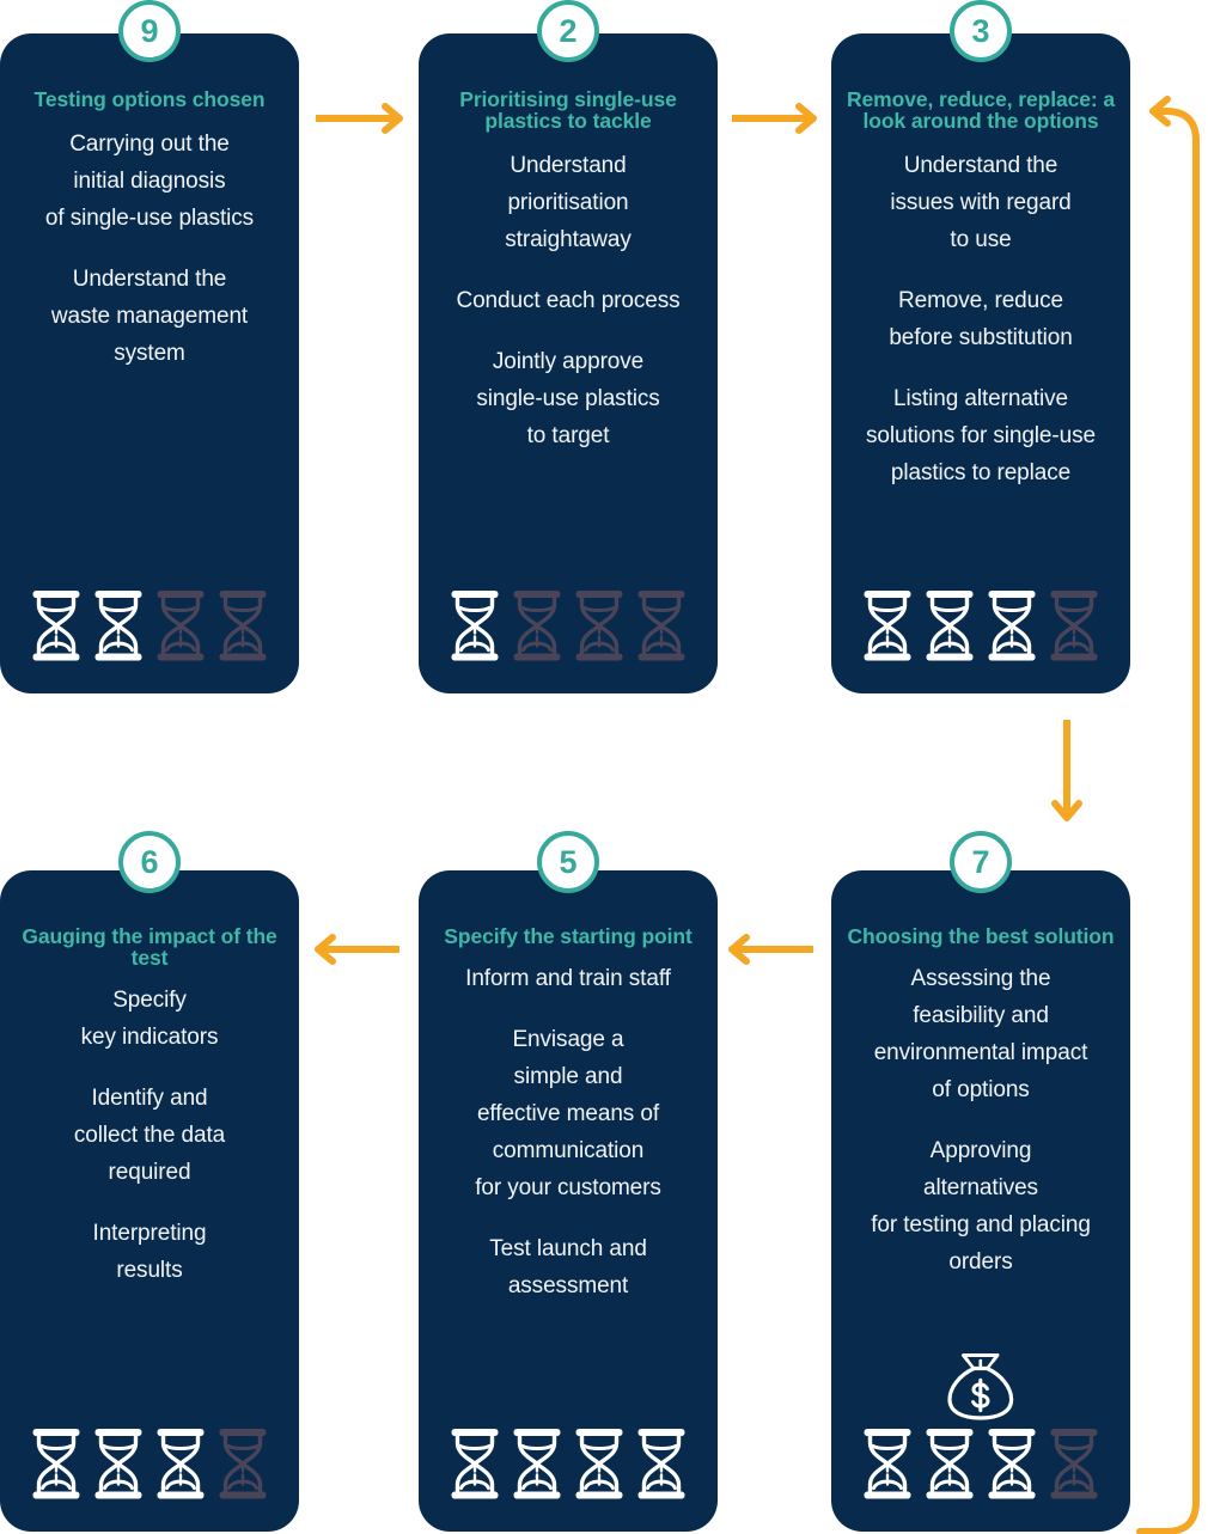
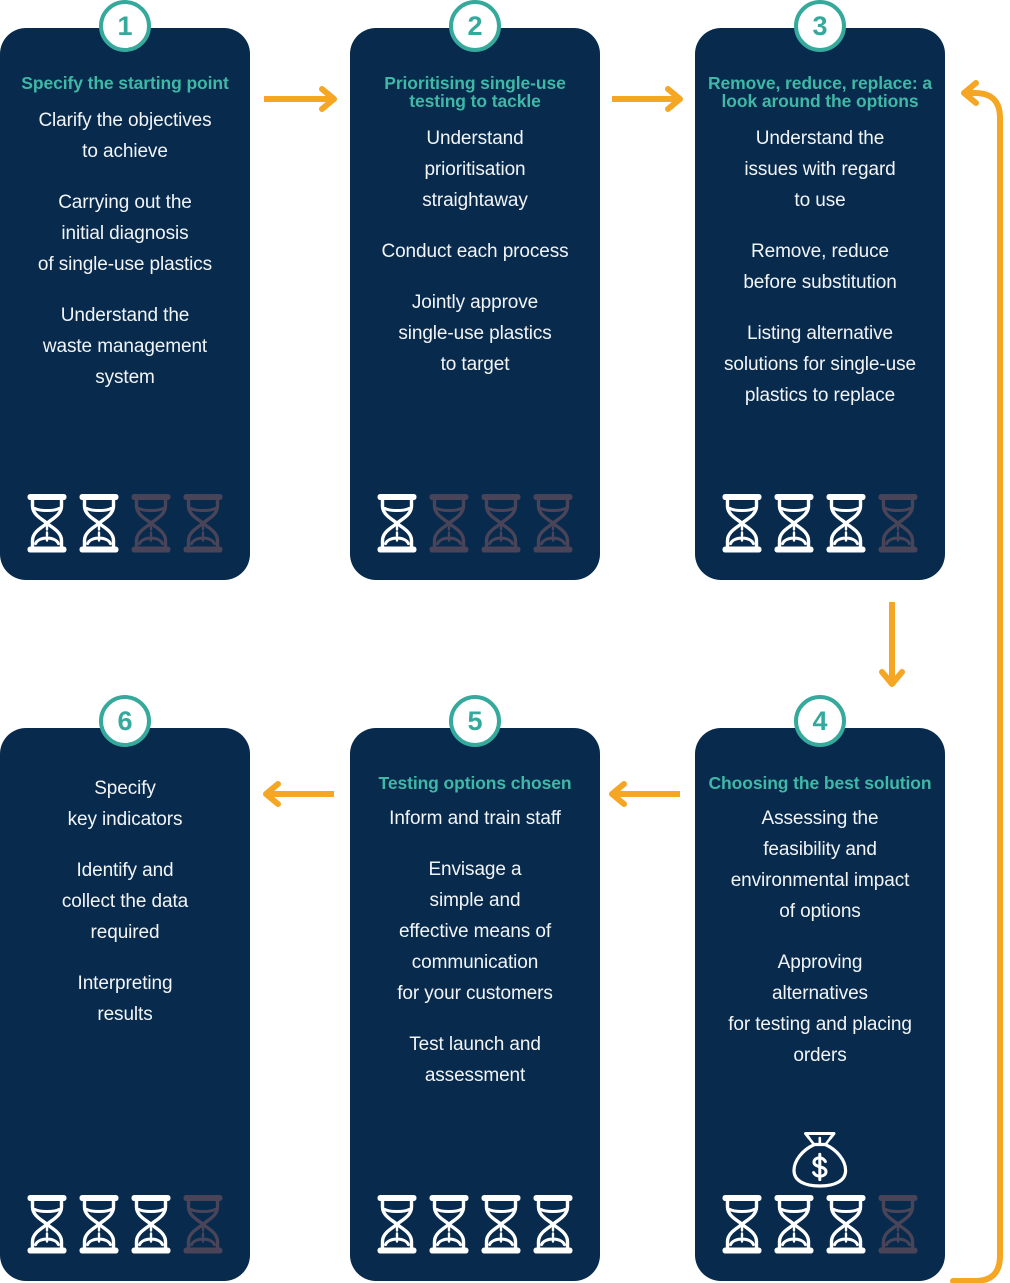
- Testing options chosen
+ Specify the starting point
+ Clarify the objectives
+ to achieve
  Carrying out the
  initial diagnosis
  of single-use plastics
  Understand the
  waste management
  system
- Prioritising single-use plastics to tackle
+ Prioritising single-use testing to tackle
  Understand
  prioritisation
  straightaway
  Conduct each process
  Jointly approve
  single-use plastics
  to target
  Remove, reduce, replace: a look around the options
  Understand the
  issues with regard
  to use
  Remove, reduce
  before substitution
  Listing alternative
  solutions for single-use
  plastics to replace
- Gauging the impact of the test
  Specify
  key indicators
  Identify and
  collect the data
  required
  Interpreting
  results
- Specify the starting point
+ Testing options chosen
  Inform and train staff
  Envisage a
  simple and
  effective means of
  communication
  for your customers
  Test launch and
  assessment
  Choosing the best solution
  Assessing the
  feasibility and
  environmental impact
  of options
  Approving
  alternatives
  for testing and placing
  orders
- 9
+ 1
  2
  3
  6
  5
- 7
+ 4
